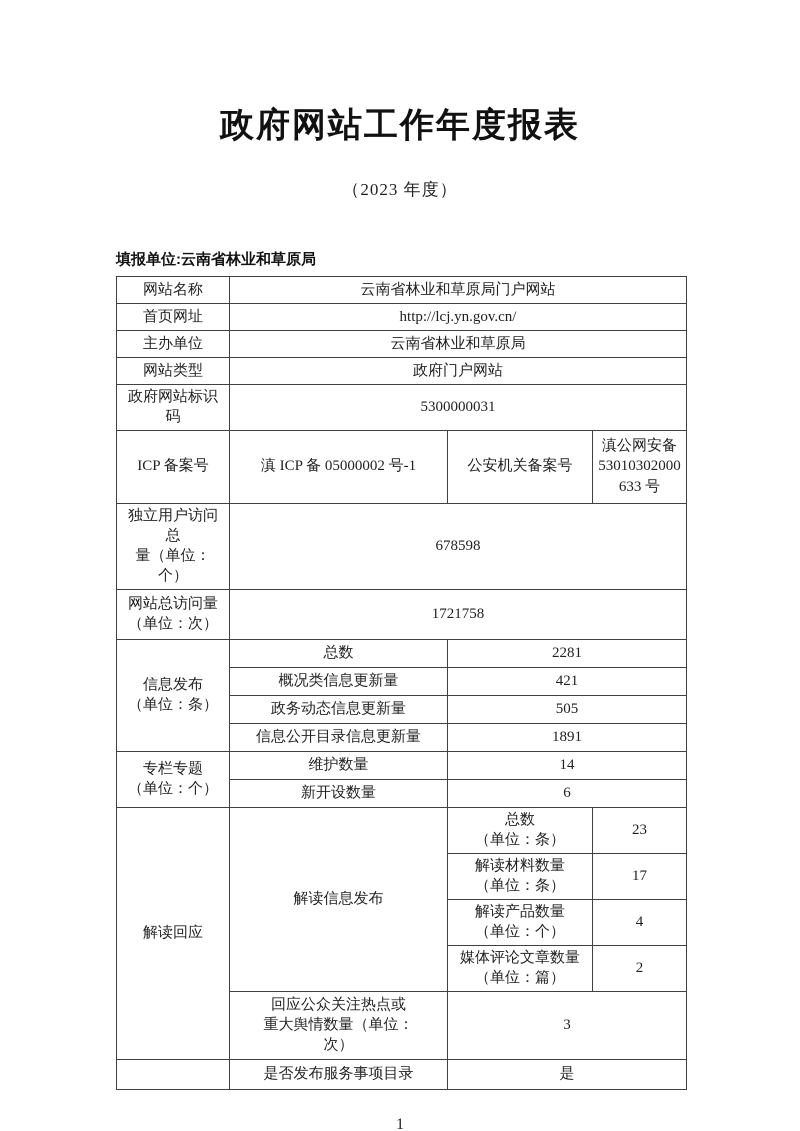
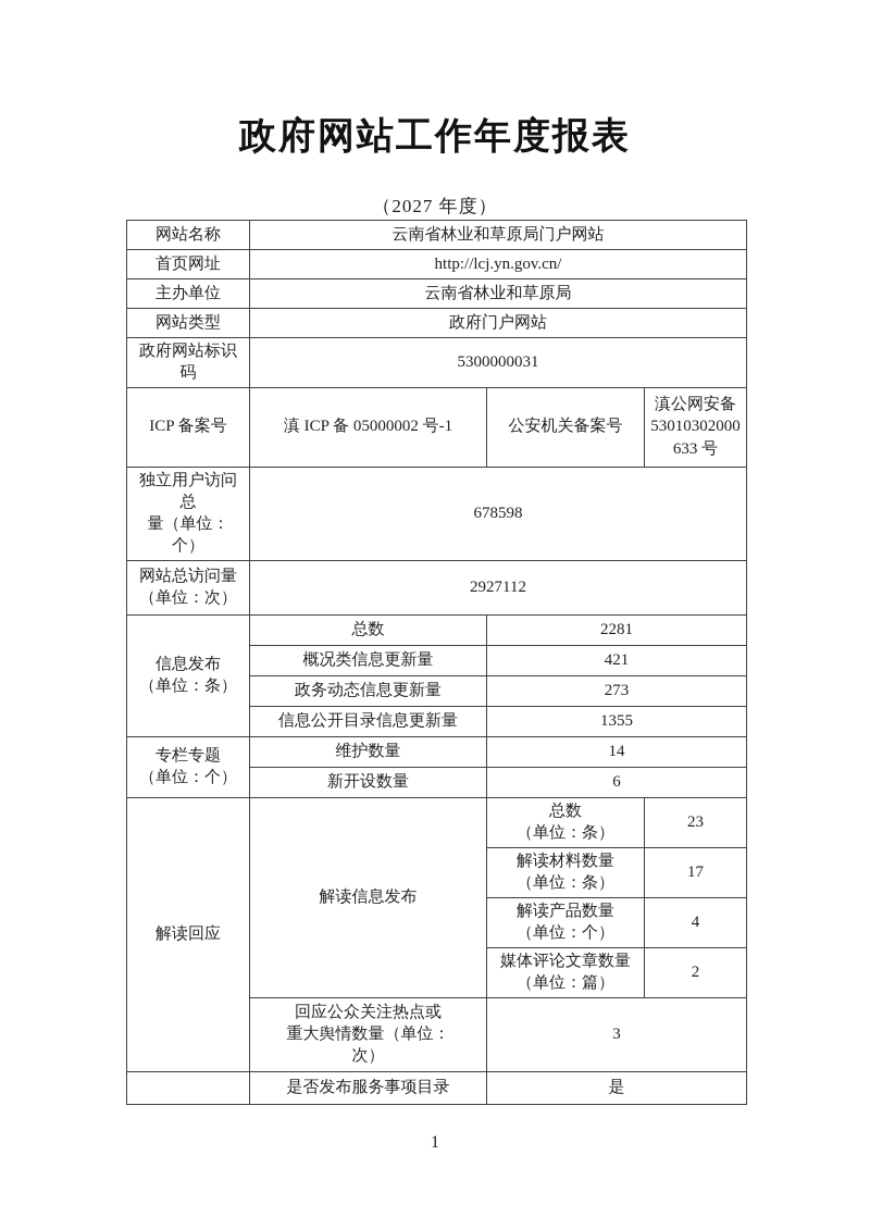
  政府网站工作年度报表
- （2023 年度）
+ （2027 年度）
- 填报单位:云南省林业和草原局
  网站名称	云南省林业和草原局门户网站
  首页网址	http://lcj.yn.gov.cn/
  主办单位	云南省林业和草原局
  网站类型	政府门户网站
  政府网站标识码	5300000031
  ICP 备案号	滇 ICP 备 05000002 号-1	公安机关备案号	滇公网安备 53010302000 633 号
  独立用户访问总 量（单位：个）	678598
- 网站总访问量 （单位：次）	1721758
+ 网站总访问量 （单位：次）	2927112
  信息发布 （单位：条）	总数	2281
  概况类信息更新量	421
- 政务动态信息更新量	505
+ 政务动态信息更新量	273
- 信息公开目录信息更新量	1891
+ 信息公开目录信息更新量	1355
  专栏专题 （单位：个）	维护数量	14
  新开设数量	6
  解读回应	解读信息发布	总数 （单位：条）	23
  解读材料数量 （单位：条）	17
  解读产品数量 （单位：个）	4
  媒体评论文章数量 （单位：篇）	2
  回应公众关注热点或 重大舆情数量（单位： 次）	3
  	是否发布服务事项目录	是
  1
